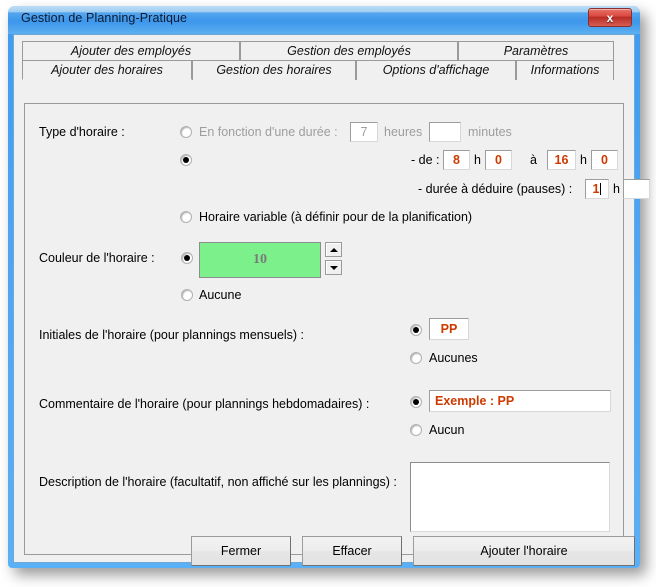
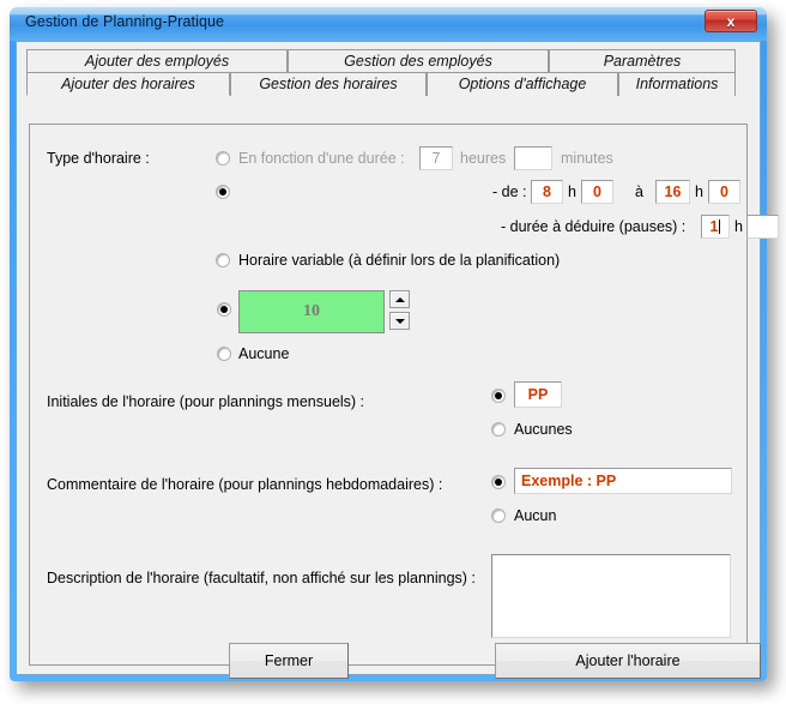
  Gestion de Planning-Pratique
  x
  Ajouter des employés
  Gestion des employés
  Paramètres
  Ajouter des horaires
  Gestion des horaires
  Options d'affichage
  Informations
  Type d'horaire :
  En fonction d'une durée :
  7
  heures
  minutes
  - de :
  8
  h
  0
  à
  16
  h
  0
  - durée à déduire (pauses) :
  1
  h
- Horaire variable (à définir pour de la planification)
+ Horaire variable (à définir lors de la planification)
- Couleur de l'horaire :
  10
  Aucune
  Initiales de l'horaire (pour plannings mensuels) :
  PP
  Aucunes
  Commentaire de l'horaire (pour plannings hebdomadaires) :
  Exemple : PP
  Aucun
  Description de l'horaire (facultatif, non affiché sur les plannings) :
  Fermer
- Effacer
  Ajouter l'horaire
